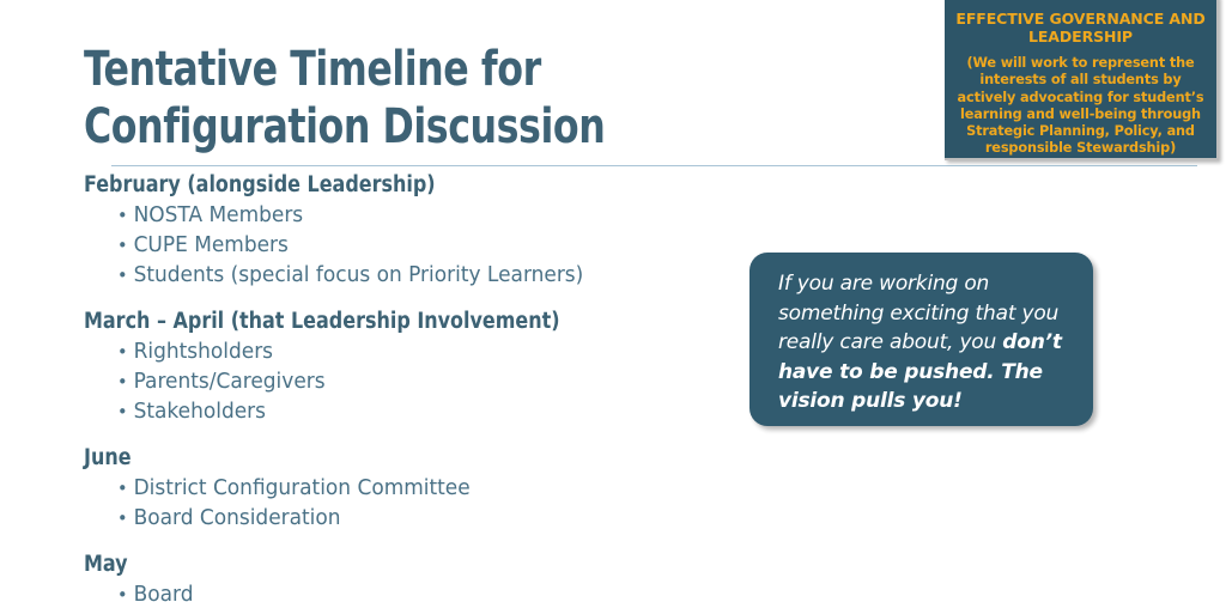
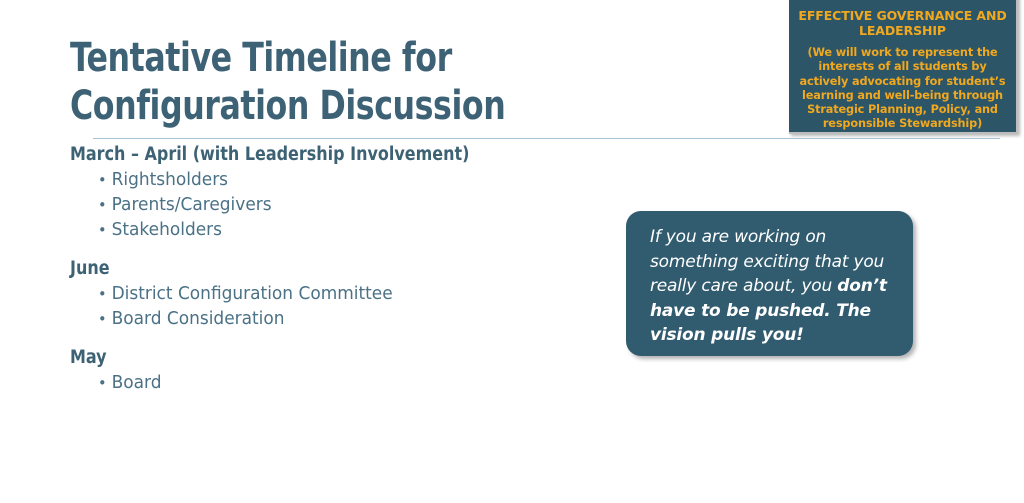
  Tentative Timeline for Configuration Discussion
- February (alongside Leadership)
- NOSTA Members
- CUPE Members
- Students (special focus on Priority Learners)
- March – April (that Leadership Involvement)
+ March – April (with Leadership Involvement)
  Rightsholders
  Parents/Caregivers
  Stakeholders
  June
  District Configuration Committee
  Board Consideration
  May
  Board
  EFFECTIVE GOVERNANCE AND LEADERSHIP
  (We will work to represent the interests of all students by actively advocating for student’s learning and well-being through Strategic Planning, Policy, and responsible Stewardship)
  If you are working on something exciting that you really care about, you don’t have to be pushed. The vision pulls you!
